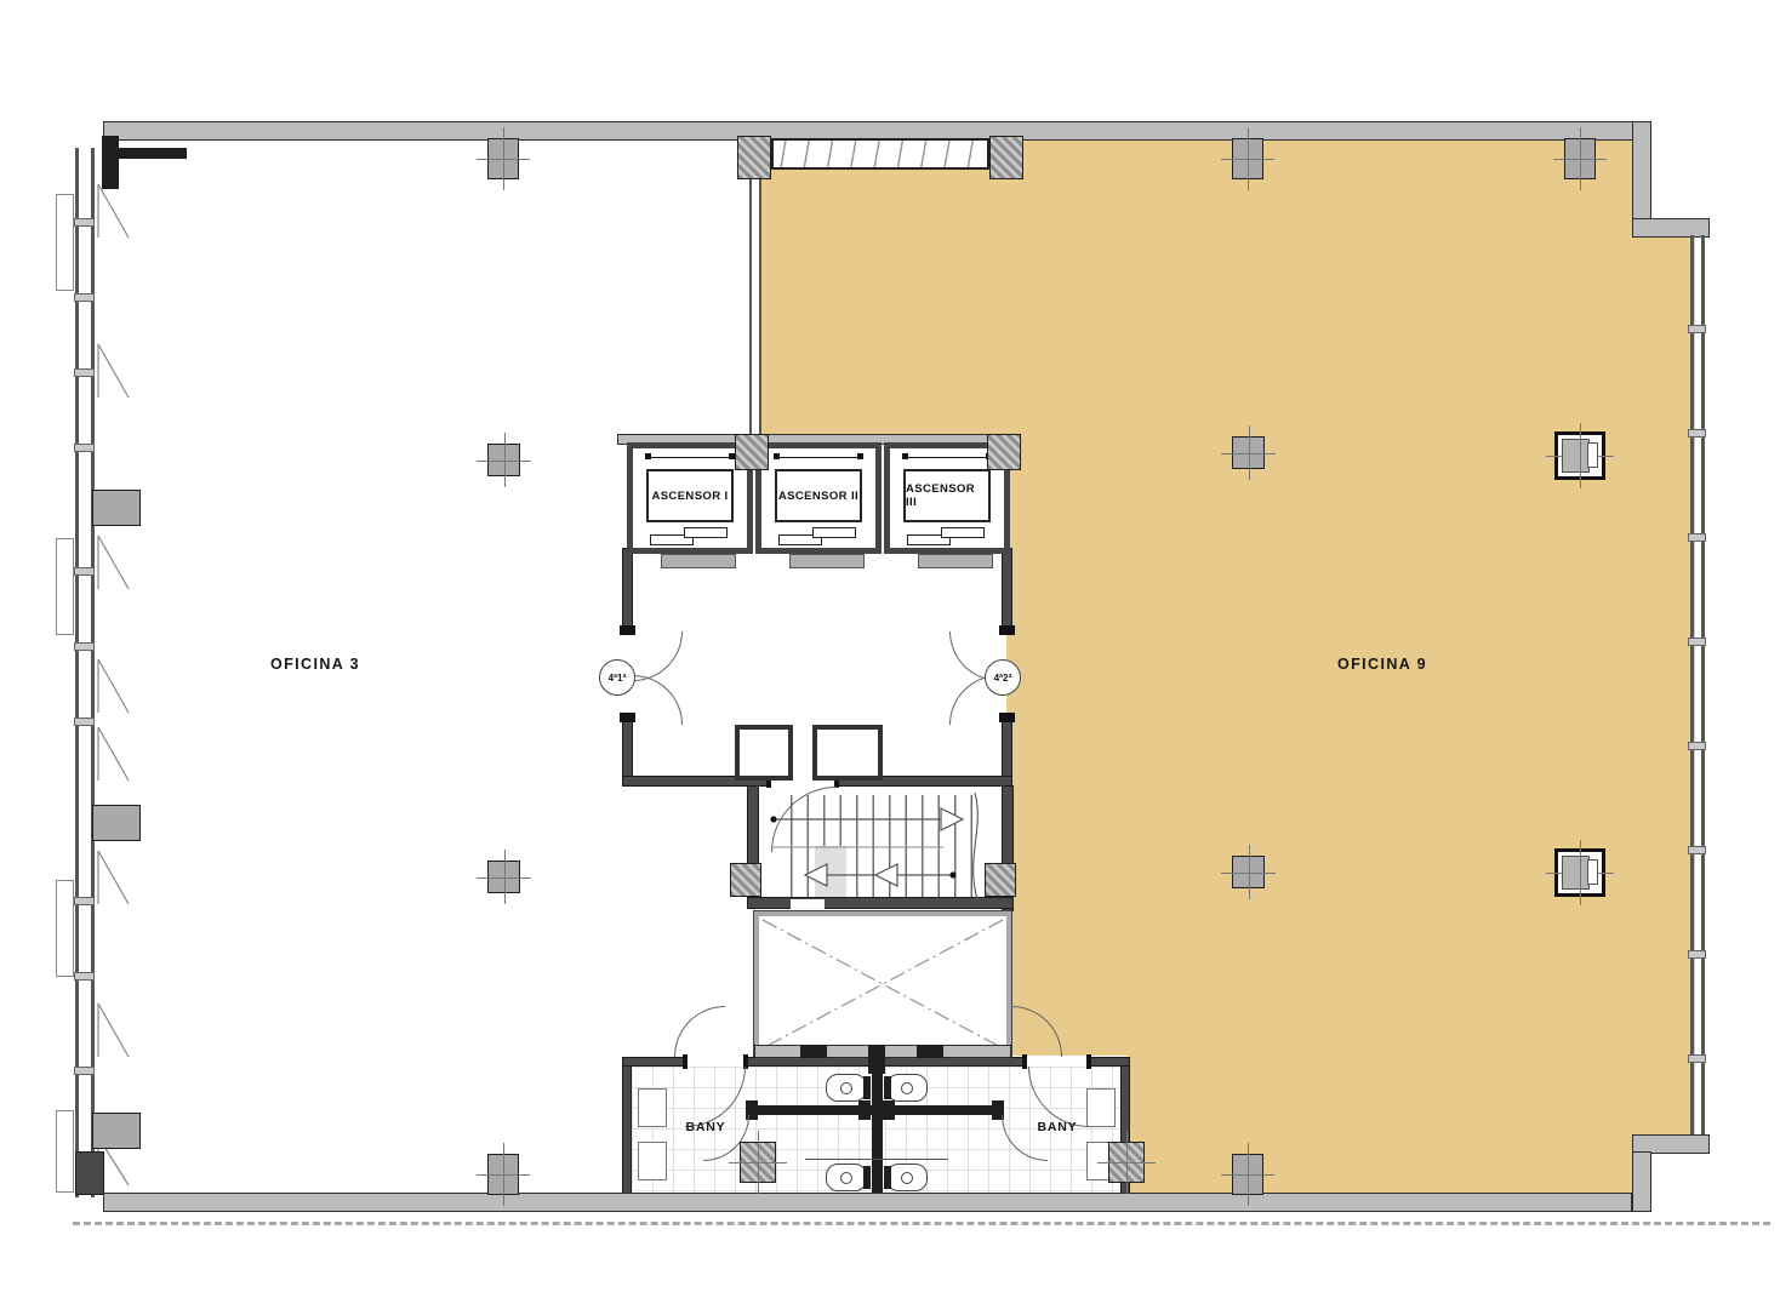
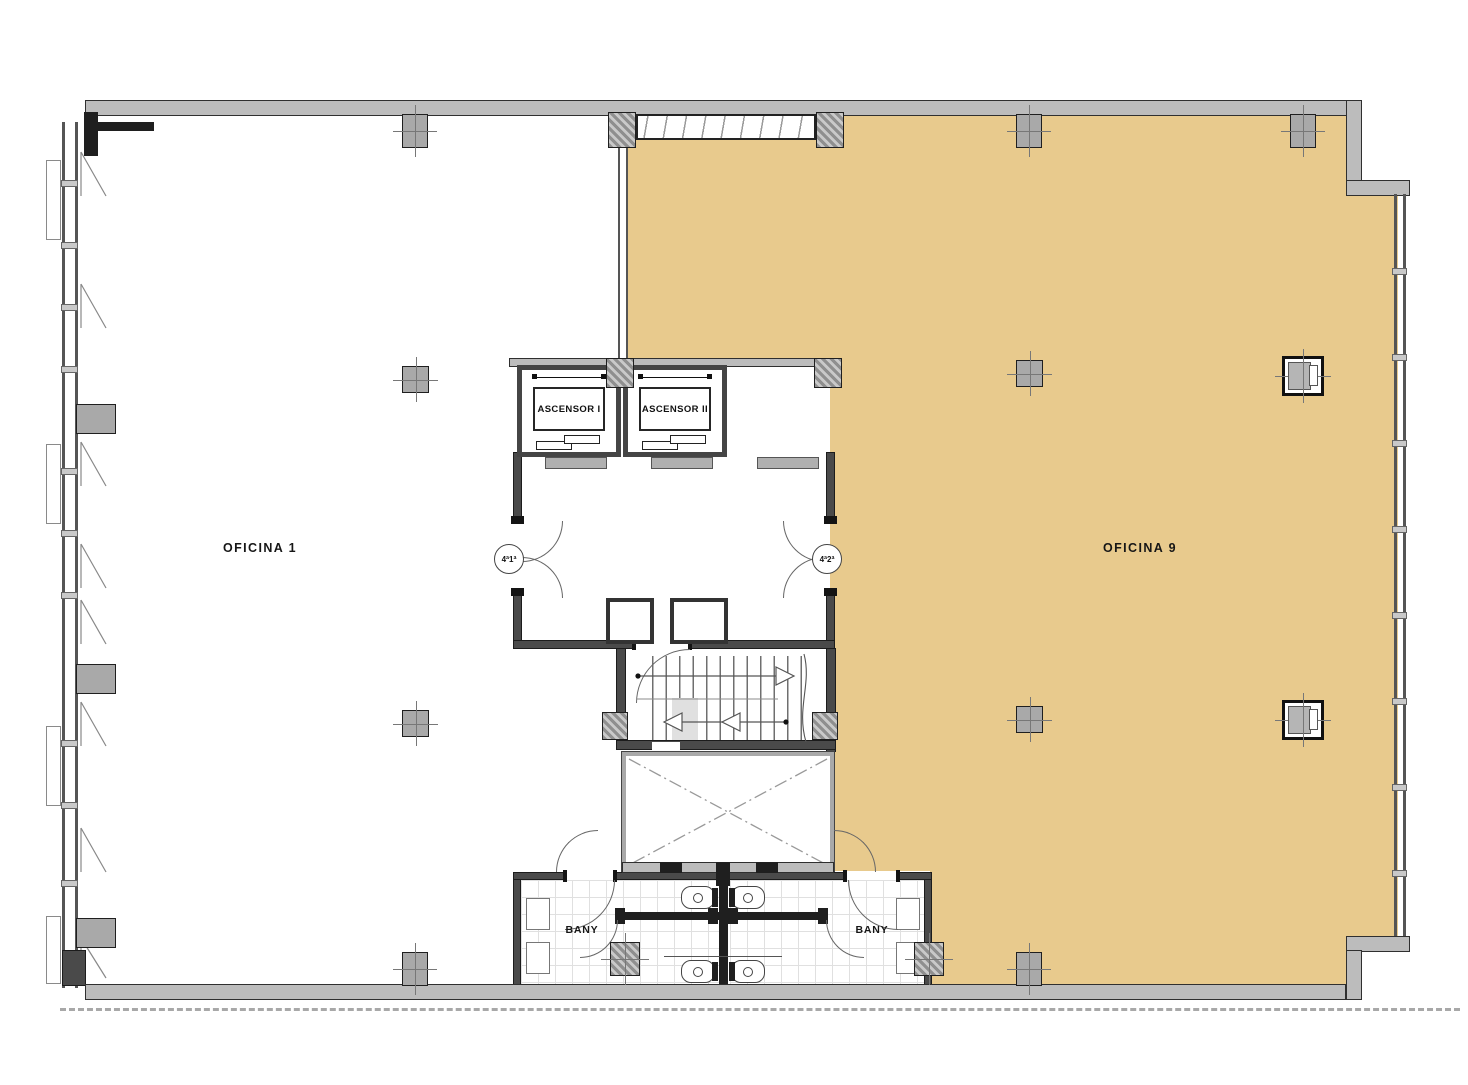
  ASCENSOR I
  ASCENSOR II
- ASCENSOR III
  4ª1ª
  4ª2ª
- OFICINA 3
+ OFICINA 1
  OFICINA 9
  BANY
  BANY
